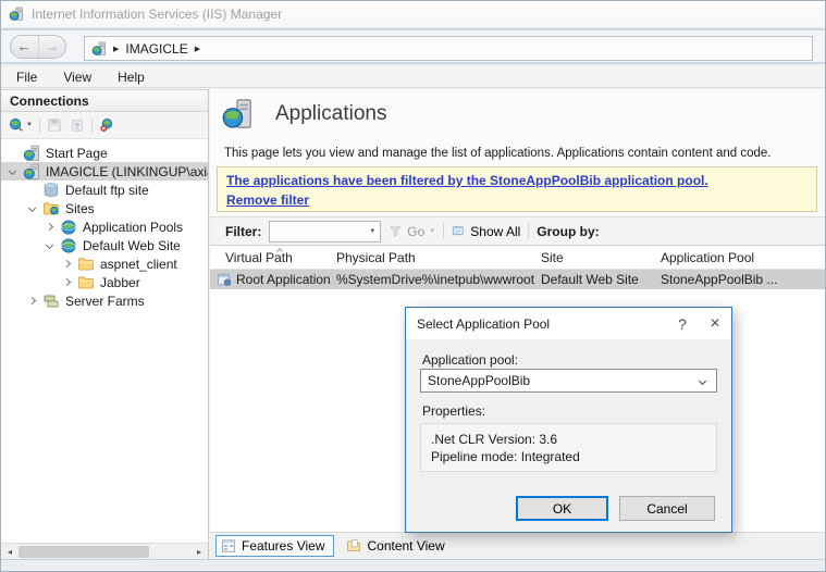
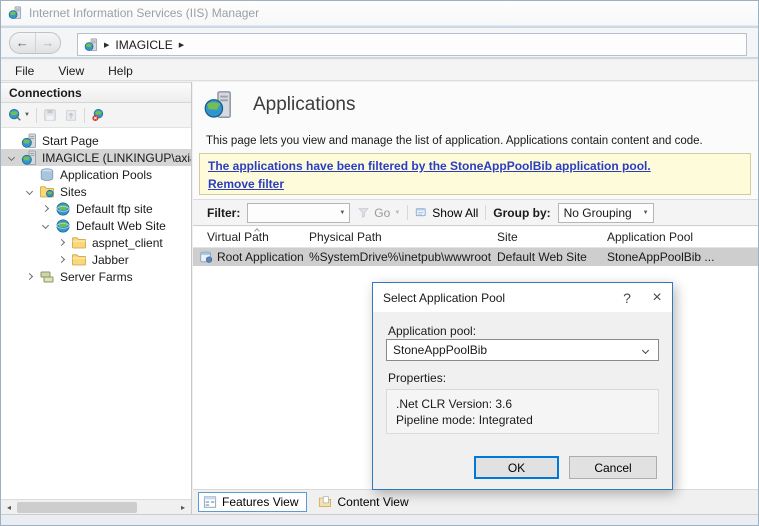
  Internet Information Services (IIS) Manager
  ←
  →
  IMAGICLE
  File
  View
  Help
  Connections
  Start Page
  IMAGICLE (LINKINGUP\axi
- Default ftp site
+ Application Pools
  Sites
- Application Pools
+ Default ftp site
  Default Web Site
  aspnet_client
  Jabber
  Server Farms
  ◂
  ▸
  Applications
- This page lets you view and manage the list of applications. Applications contain content and code.
+ This page lets you view and manage the list of application. Applications contain content and code.
  The applications have been filtered by the StoneAppPoolBib application pool.
  Remove filter
  Filter:
  Go
  Show All
  Group by:
+ No Grouping
  Virtual Path
  Physical Path
  Site
  Application Pool
  Root Application
  %SystemDrive%\inetpub\wwwroot
  Default Web Site
  StoneAppPoolBib ...
  Features View
  Content View
  Select Application Pool
  ?
  ×
  Application pool:
  StoneAppPoolBib
  Properties:
  .Net CLR Version: 3.6
  Pipeline mode: Integrated
  OK
  Cancel
